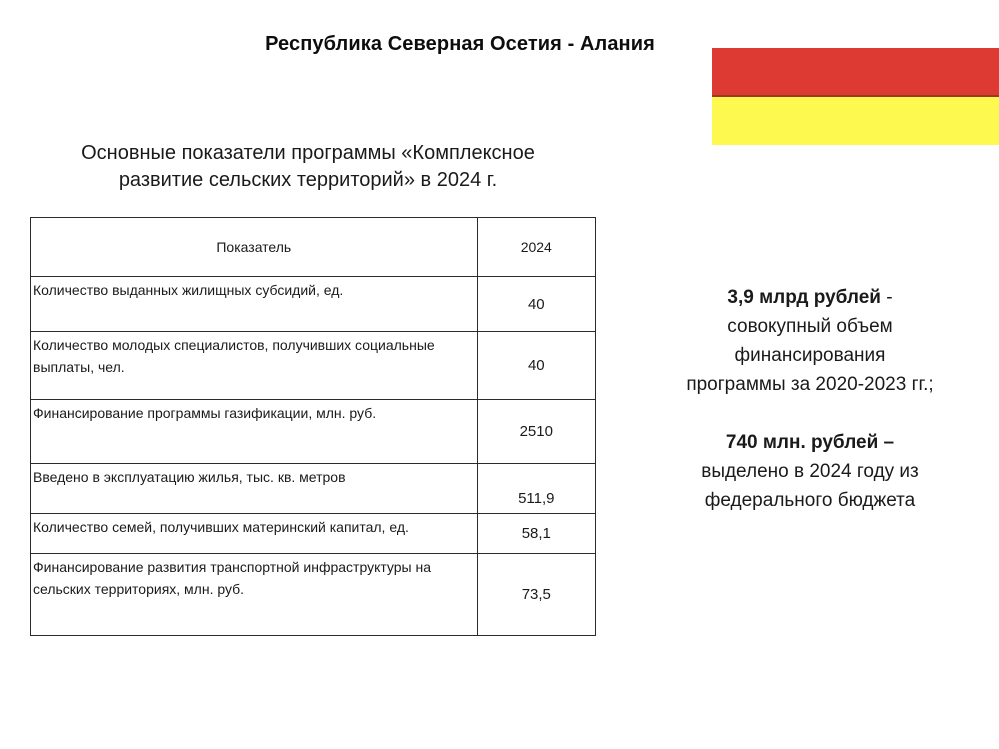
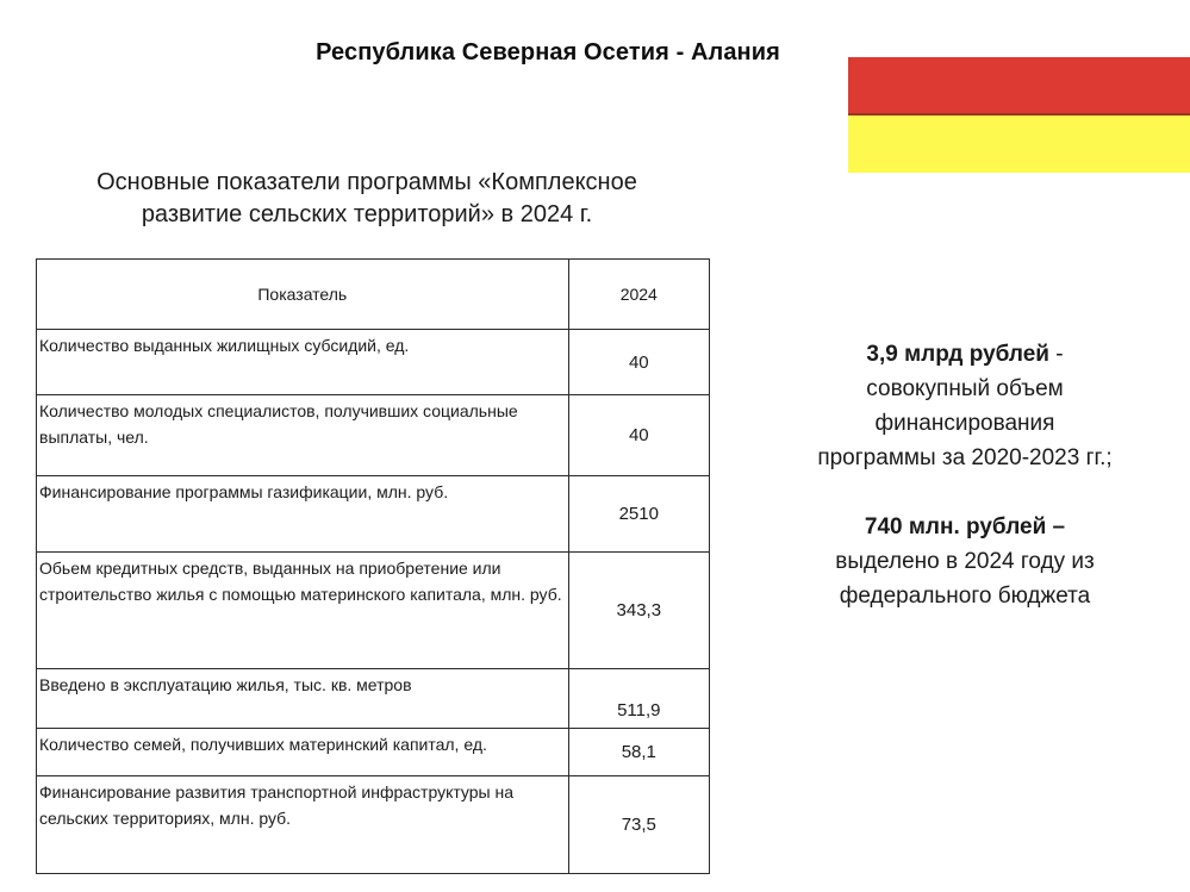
  Республика Северная Осетия - Алания
  Основные показатели программы «Комплексное
  развитие сельских территорий» в 2024 г.
  Показатель	2024
  Количество выданных жилищных субсидий, ед.	40
  Количество молодых специалистов, получивших социальные выплаты, чел.	40
  Финансирование программы газификации, млн. руб.	2510
+ Обьем кредитных средств, выданных на приобретение или строительство жилья с помощью материнского капитала, млн. руб.	343,3
  Введено в эксплуатацию жилья, тыс. кв. метров	511,9
  Количество семей, получивших материнский капитал, ед.	58,1
  Финансирование развития транспортной инфраструктуры на сельских территориях, млн. руб.	73,5
  3,9 млрд рублей -
  совокупный объем
  финансирования
  программы за 2020-2023 гг.;
  740 млн. рублей –
  выделено в 2024 году из
  федерального бюджета
